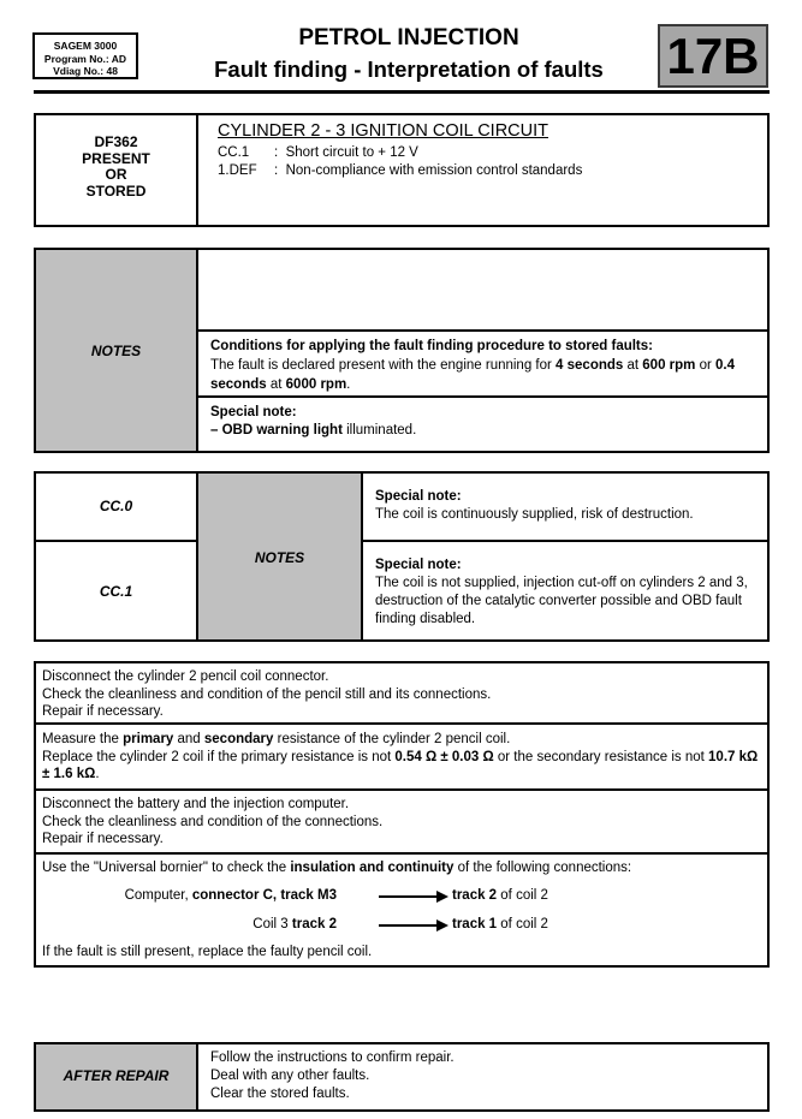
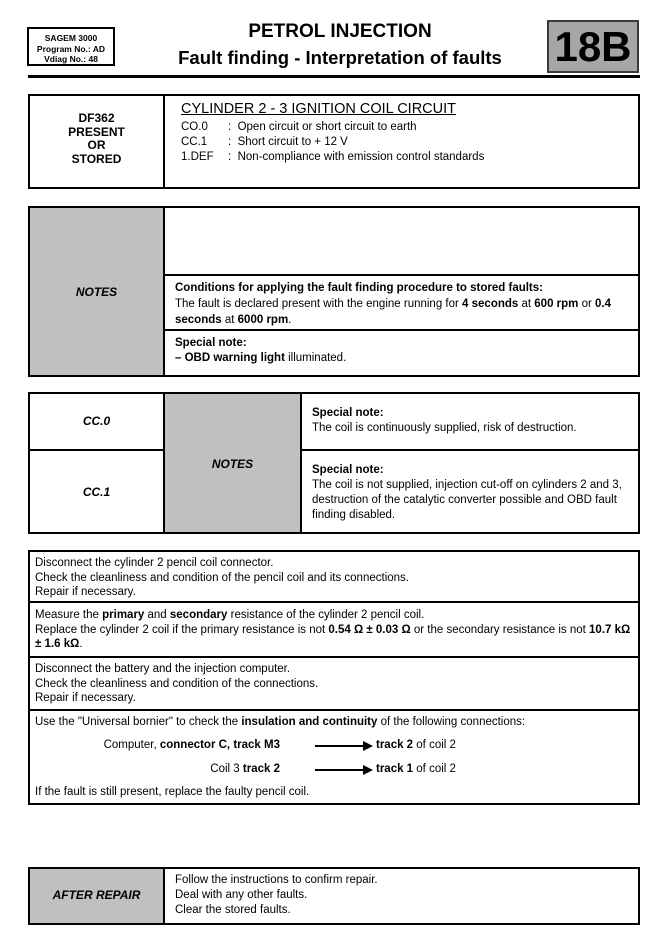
  SAGEM 3000
  Program No.: AD
  Vdiag No.: 48
  PETROL INJECTION
  Fault finding - Interpretation of faults
- 17B
+ 18B
  DF362
  PRESENT
  OR
  STORED
  CYLINDER 2 - 3 IGNITION COIL CIRCUIT
+ CO.0 : Open circuit or short circuit to earth
  CC.1 : Short circuit to + 12 V
  1.DEF : Non-compliance with emission control standards
  NOTES
  Conditions for applying the fault finding procedure to stored faults:
  The fault is declared present with the engine running for 4 seconds at 600 rpm or 0.4 seconds at 6000 rpm.
  Special note:
  – OBD warning light illuminated.
  CC.0
  CC.1
  NOTES
  Special note:
  The coil is continuously supplied, risk of destruction.
  Special note:
  The coil is not supplied, injection cut-off on cylinders 2 and 3, destruction of the catalytic converter possible and OBD fault finding disabled.
  Disconnect the cylinder 2 pencil coil connector.
- Check the cleanliness and condition of the pencil still and its connections.
+ Check the cleanliness and condition of the pencil coil and its connections.
  Repair if necessary.
  Measure the primary and secondary resistance of the cylinder 2 pencil coil.
  Replace the cylinder 2 coil if the primary resistance is not 0.54 Ω ± 0.03 Ω or the secondary resistance is not 10.7 kΩ ± 1.6 kΩ.
  Disconnect the battery and the injection computer.
  Check the cleanliness and condition of the connections.
  Repair if necessary.
  Use the "Universal bornier" to check the insulation and continuity of the following connections:
  Computer, connector C, track M3
  track 2 of coil 2
  Coil 3 track 2
  track 1 of coil 2
  If the fault is still present, replace the faulty pencil coil.
  AFTER REPAIR
  Follow the instructions to confirm repair.
  Deal with any other faults.
  Clear the stored faults.
